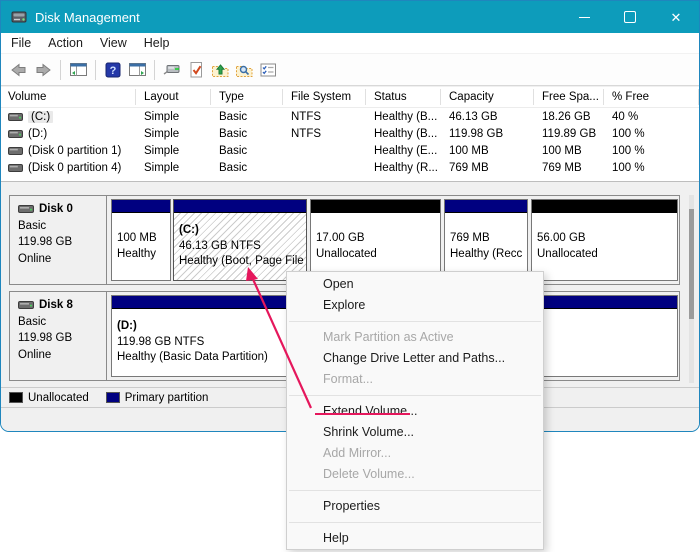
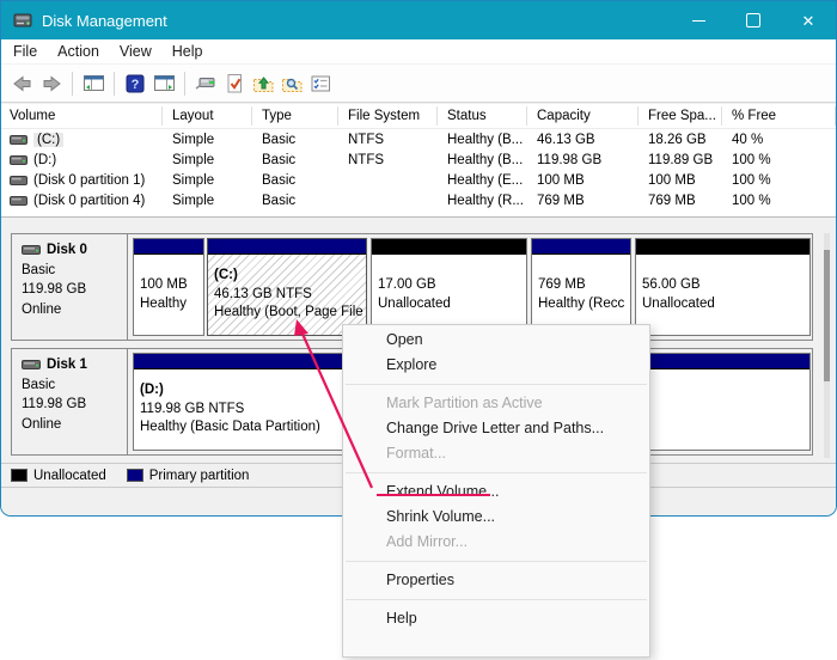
  Disk Management
  ✕
  File
  Action
  View
  Help
  ?
  Volume
  Layout
  Type
  File System
  Status
  Capacity
  Free Spa...
  % Free
  (C:)
  Simple
  Basic
  NTFS
  Healthy (B...
  46.13 GB
  18.26 GB
  40 %
  (D:)
  Simple
  Basic
  NTFS
  Healthy (B...
  119.98 GB
  119.89 GB
  100 %
  (Disk 0 partition 1)
  Simple
  Basic
  Healthy (E...
  100 MB
  100 MB
  100 %
  (Disk 0 partition 4)
  Simple
  Basic
  Healthy (R...
  769 MB
  769 MB
  100 %
  Disk 0
  Basic
  119.98 GB
  Online
  100 MB
  Healthy
  (C:)
  46.13 GB NTFS
  Healthy (Boot, Page File
  17.00 GB
  Unallocated
  769 MB
  Healthy (Recc
  56.00 GB
  Unallocated
- Disk 8
+ Disk 1
  Basic
  119.98 GB
  Online
  (D:)
  119.98 GB NTFS
  Healthy (Basic Data Partition)
  Unallocated
  Primary partition
  Open
  Explore
  Mark Partition as Active
  Change Drive Letter and Paths...
  Format...
  Extend Volume...
  Shrink Volume...
  Add Mirror...
- Delete Volume...
  Properties
  Help
